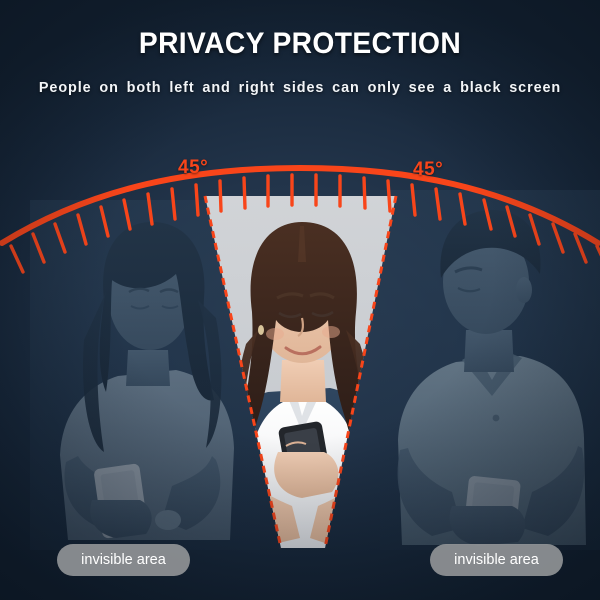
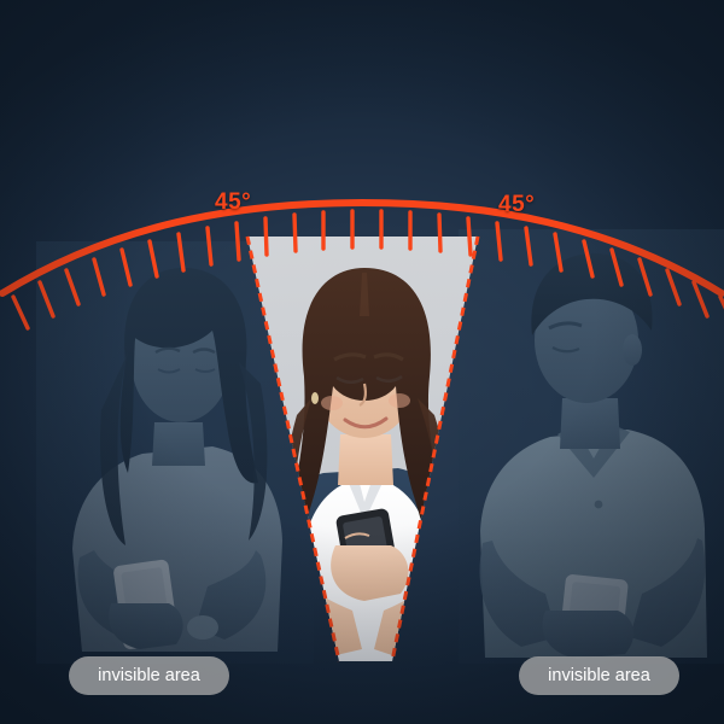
- PRIVACY PROTECTION
- People on both left and right sides can only see a black screen
  45°
  45°
  invisible area
  invisible area
